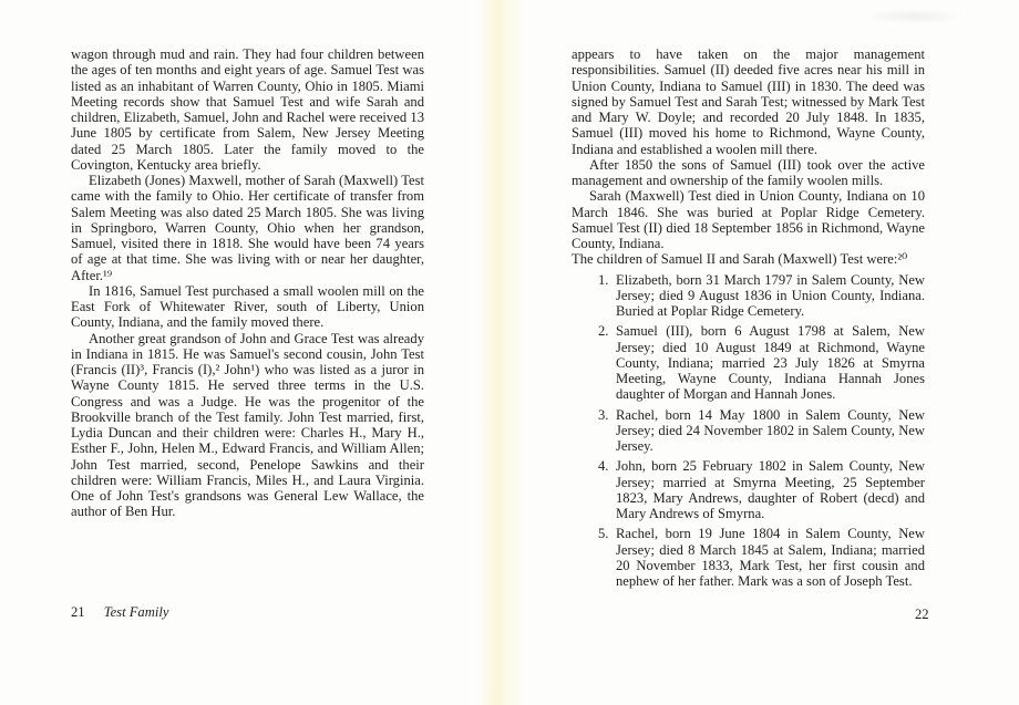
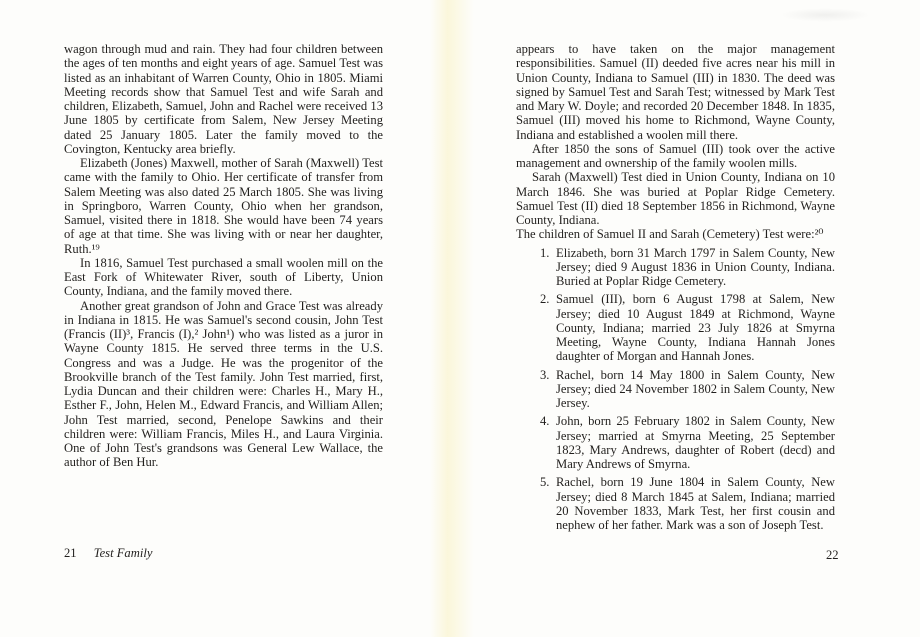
- wagon through mud and rain. They had four children between the ages of ten months and eight years of age. Samuel Test was listed as an inhabitant of Warren County, Ohio in 1805. Miami Meeting records show that Samuel Test and wife Sarah and children, Elizabeth, Samuel, John and Rachel were received 13 June 1805 by certificate from Salem, New Jersey Meeting dated 25 March 1805. Later the family moved to the Covington, Kentucky area briefly.
+ wagon through mud and rain. They had four children between the ages of ten months and eight years of age. Samuel Test was listed as an inhabitant of Warren County, Ohio in 1805. Miami Meeting records show that Samuel Test and wife Sarah and children, Elizabeth, Samuel, John and Rachel were received 13 June 1805 by certificate from Salem, New Jersey Meeting dated 25 January 1805. Later the family moved to the Covington, Kentucky area briefly.
- Elizabeth (Jones) Maxwell, mother of Sarah (Maxwell) Test came with the family to Ohio. Her certificate of transfer from Salem Meeting was also dated 25 March 1805. She was living in Springboro, Warren County, Ohio when her grandson, Samuel, visited there in 1818. She would have been 74 years of age at that time. She was living with or near her daughter, After.¹⁹
+ Elizabeth (Jones) Maxwell, mother of Sarah (Maxwell) Test came with the family to Ohio. Her certificate of transfer from Salem Meeting was also dated 25 March 1805. She was living in Springboro, Warren County, Ohio when her grandson, Samuel, visited there in 1818. She would have been 74 years of age at that time. She was living with or near her daughter, Ruth.¹⁹
  In 1816, Samuel Test purchased a small woolen mill on the East Fork of Whitewater River, south of Liberty, Union County, Indiana, and the family moved there.
  Another great grandson of John and Grace Test was already in Indiana in 1815. He was Samuel's second cousin, John Test (Francis (II)³, Francis (I),² John¹) who was listed as a juror in Wayne County 1815. He served three terms in the U.S. Congress and was a Judge. He was the progenitor of the Brookville branch of the Test family. John Test married, first, Lydia Duncan and their children were: Charles H., Mary H., Esther F., John, Helen M., Edward Francis, and William Allen; John Test married, second, Penelope Sawkins and their children were: William Francis, Miles H., and Laura Virginia. One of John Test's grandsons was General Lew Wallace, the author of Ben Hur.
  21 Test Family
- appears to have taken on the major management responsibilities. Samuel (II) deeded five acres near his mill in Union County, Indiana to Samuel (III) in 1830. The deed was signed by Samuel Test and Sarah Test; witnessed by Mark Test and Mary W. Doyle; and recorded 20 July 1848. In 1835, Samuel (III) moved his home to Richmond, Wayne County, Indiana and established a woolen mill there.
+ appears to have taken on the major management responsibilities. Samuel (II) deeded five acres near his mill in Union County, Indiana to Samuel (III) in 1830. The deed was signed by Samuel Test and Sarah Test; witnessed by Mark Test and Mary W. Doyle; and recorded 20 December 1848. In 1835, Samuel (III) moved his home to Richmond, Wayne County, Indiana and established a woolen mill there.
  After 1850 the sons of Samuel (III) took over the active management and ownership of the family woolen mills.
  Sarah (Maxwell) Test died in Union County, Indiana on 10 March 1846. She was buried at Poplar Ridge Cemetery. Samuel Test (II) died 18 September 1856 in Richmond, Wayne County, Indiana.
- The children of Samuel II and Sarah (Maxwell) Test were:²⁰
+ The children of Samuel II and Sarah (Cemetery) Test were:²⁰
  1.
  Elizabeth, born 31 March 1797 in Salem County, New Jersey; died 9 August 1836 in Union County, Indiana. Buried at Poplar Ridge Cemetery.
  2.
  Samuel (III), born 6 August 1798 at Salem, New Jersey; died 10 August 1849 at Richmond, Wayne County, Indiana; married 23 July 1826 at Smyrna Meeting, Wayne County, Indiana Hannah Jones daughter of Morgan and Hannah Jones.
  3.
  Rachel, born 14 May 1800 in Salem County, New Jersey; died 24 November 1802 in Salem County, New Jersey.
  4.
  John, born 25 February 1802 in Salem County, New Jersey; married at Smyrna Meeting, 25 September 1823, Mary Andrews, daughter of Robert (decd) and Mary Andrews of Smyrna.
  5.
  Rachel, born 19 June 1804 in Salem County, New Jersey; died 8 March 1845 at Salem, Indiana; married 20 November 1833, Mark Test, her first cousin and nephew of her father. Mark was a son of Joseph Test.
  22
